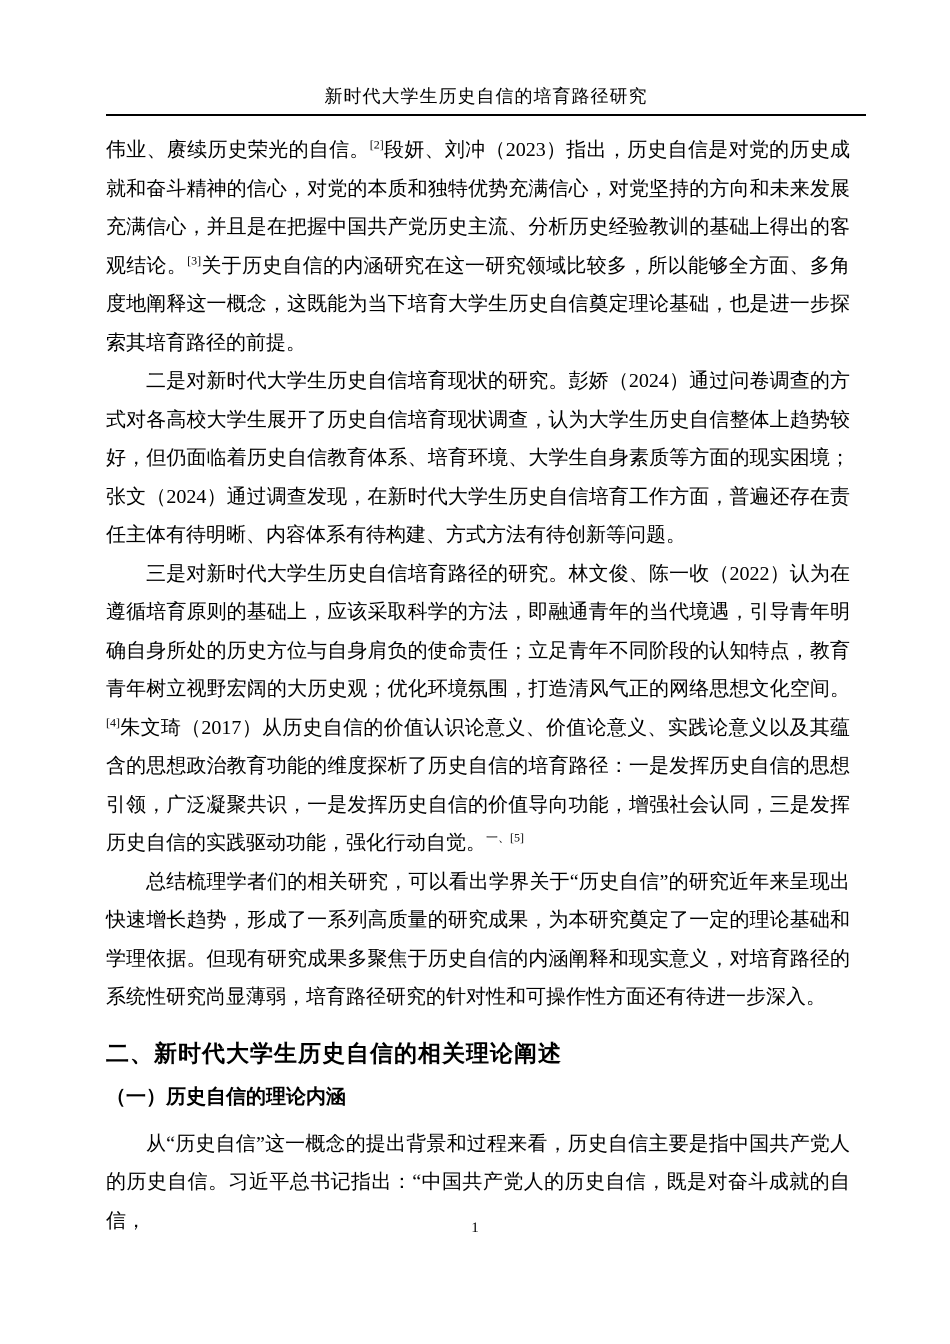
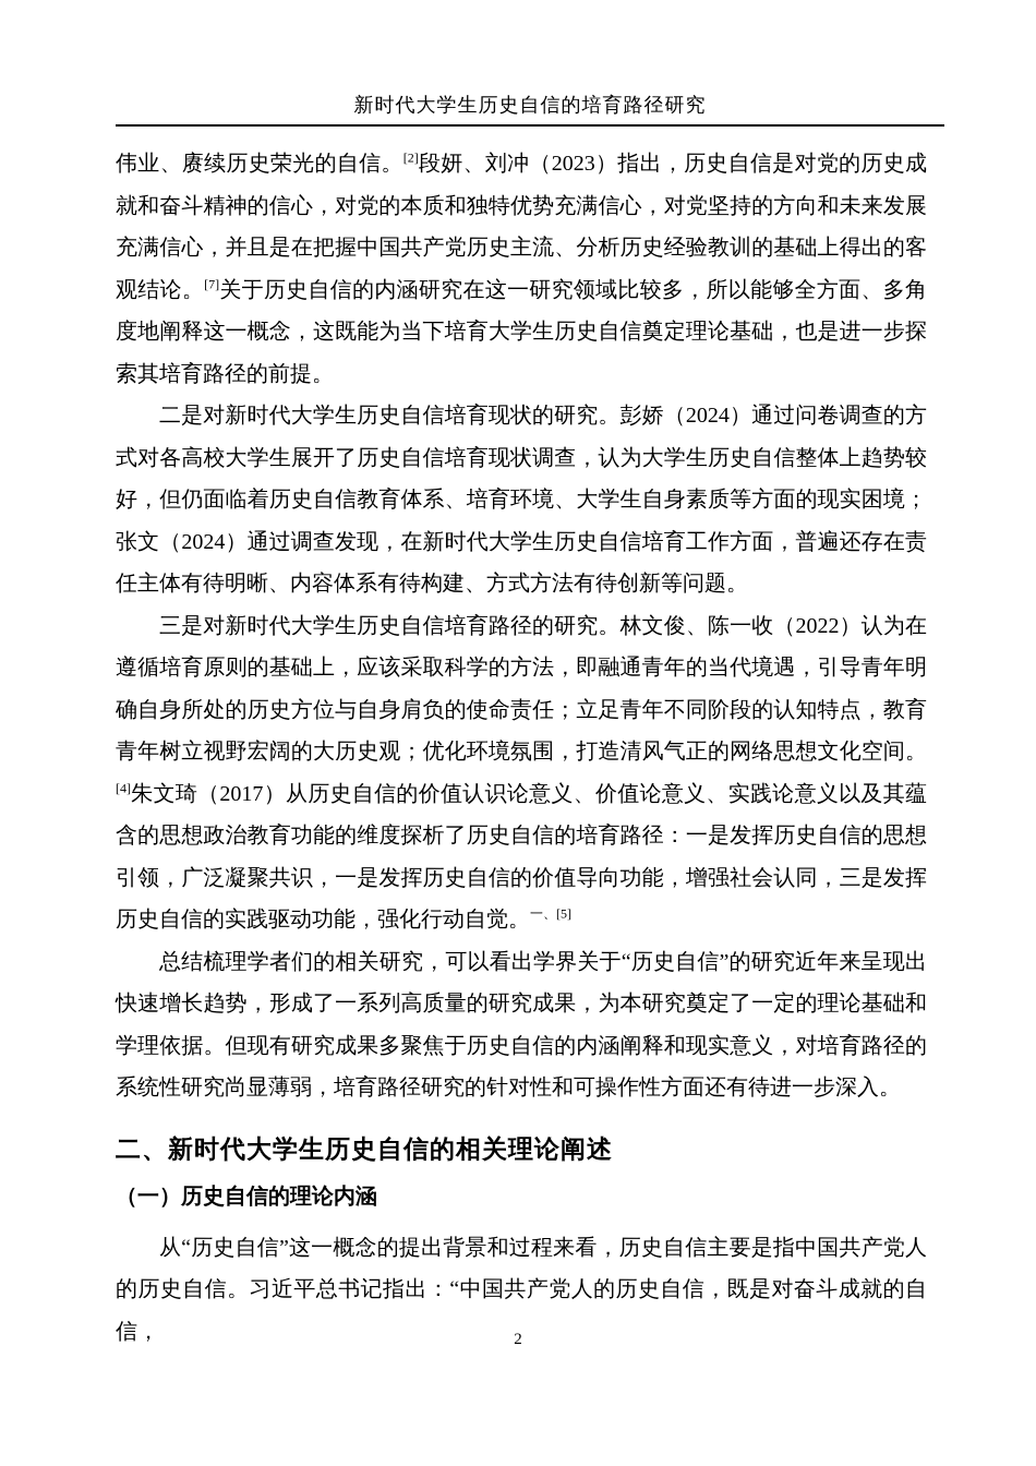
  新时代大学生历史自信的培育路径研究
- 伟业、赓续历史荣光的自信。[2]段妍、刘冲（2023）指出，历史自信是对党的历史成就和奋斗精神的信心，对党的本质和独特优势充满信心，对党坚持的方向和未来发展充满信心，并且是在把握中国共产党历史主流、分析历史经验教训的基础上得出的客观结论。[3]关于历史自信的内涵研究在这一研究领域比较多，所以能够全方面、多角度地阐释这一概念，这既能为当下培育大学生历史自信奠定理论基础，也是进一步探索其培育路径的前提。
+ 伟业、赓续历史荣光的自信。[2]段妍、刘冲（2023）指出，历史自信是对党的历史成就和奋斗精神的信心，对党的本质和独特优势充满信心，对党坚持的方向和未来发展充满信心，并且是在把握中国共产党历史主流、分析历史经验教训的基础上得出的客观结论。[7]关于历史自信的内涵研究在这一研究领域比较多，所以能够全方面、多角度地阐释这一概念，这既能为当下培育大学生历史自信奠定理论基础，也是进一步探索其培育路径的前提。
  二是对新时代大学生历史自信培育现状的研究。彭娇（2024）通过问卷调查的方式对各高校大学生展开了历史自信培育现状调查，认为大学生历史自信整体上趋势较好，但仍面临着历史自信教育体系、培育环境、大学生自身素质等方面的现实困境；张文（2024）通过调查发现，在新时代大学生历史自信培育工作方面，普遍还存在责任主体有待明晰、内容体系有待构建、方式方法有待创新等问题。
  三是对新时代大学生历史自信培育路径的研究。林文俊、陈一收（2022）认为在遵循培育原则的基础上，应该采取科学的方法，即融通青年的当代境遇，引导青年明确自身所处的历史方位与自身肩负的使命责任；立足青年不同阶段的认知特点，教育青年树立视野宏阔的大历史观；优化环境氛围，打造清风气正的网络思想文化空间。[4]朱文琦（2017）从历史自信的价值认识论意义、价值论意义、实践论意义以及其蕴含的思想政治教育功能的维度探析了历史自信的培育路径：一是发挥历史自信的思想引领，广泛凝聚共识，一是发挥历史自信的价值导向功能，增强社会认同，三是发挥历史自信的实践驱动功能，强化行动自觉。一、[5]
  总结梳理学者们的相关研究，可以看出学界关于“历史自信”的研究近年来呈现出快速增长趋势，形成了一系列高质量的研究成果，为本研究奠定了一定的理论基础和学理依据。但现有研究成果多聚焦于历史自信的内涵阐释和现实意义，对培育路径的系统性研究尚显薄弱，培育路径研究的针对性和可操作性方面还有待进一步深入。
  二、新时代大学生历史自信的相关理论阐述
  （一）历史自信的理论内涵
  从“历史自信”这一概念的提出背景和过程来看，历史自信主要是指中国共产党人的历史自信。习近平总书记指出：“中国共产党人的历史自信，既是对奋斗成就的自信，
- 1
+ 2
